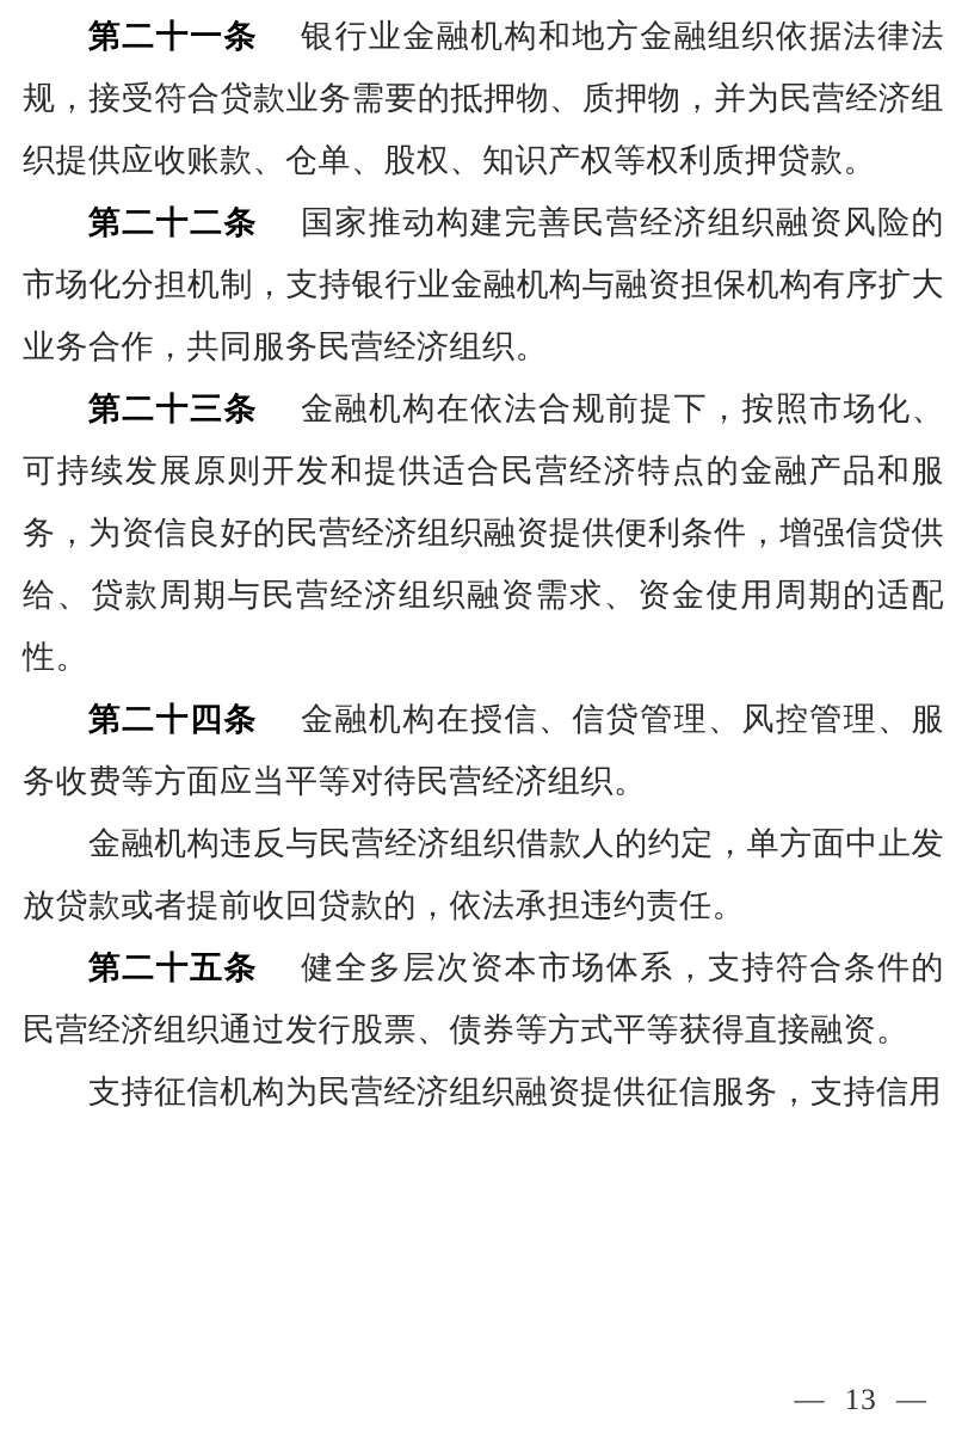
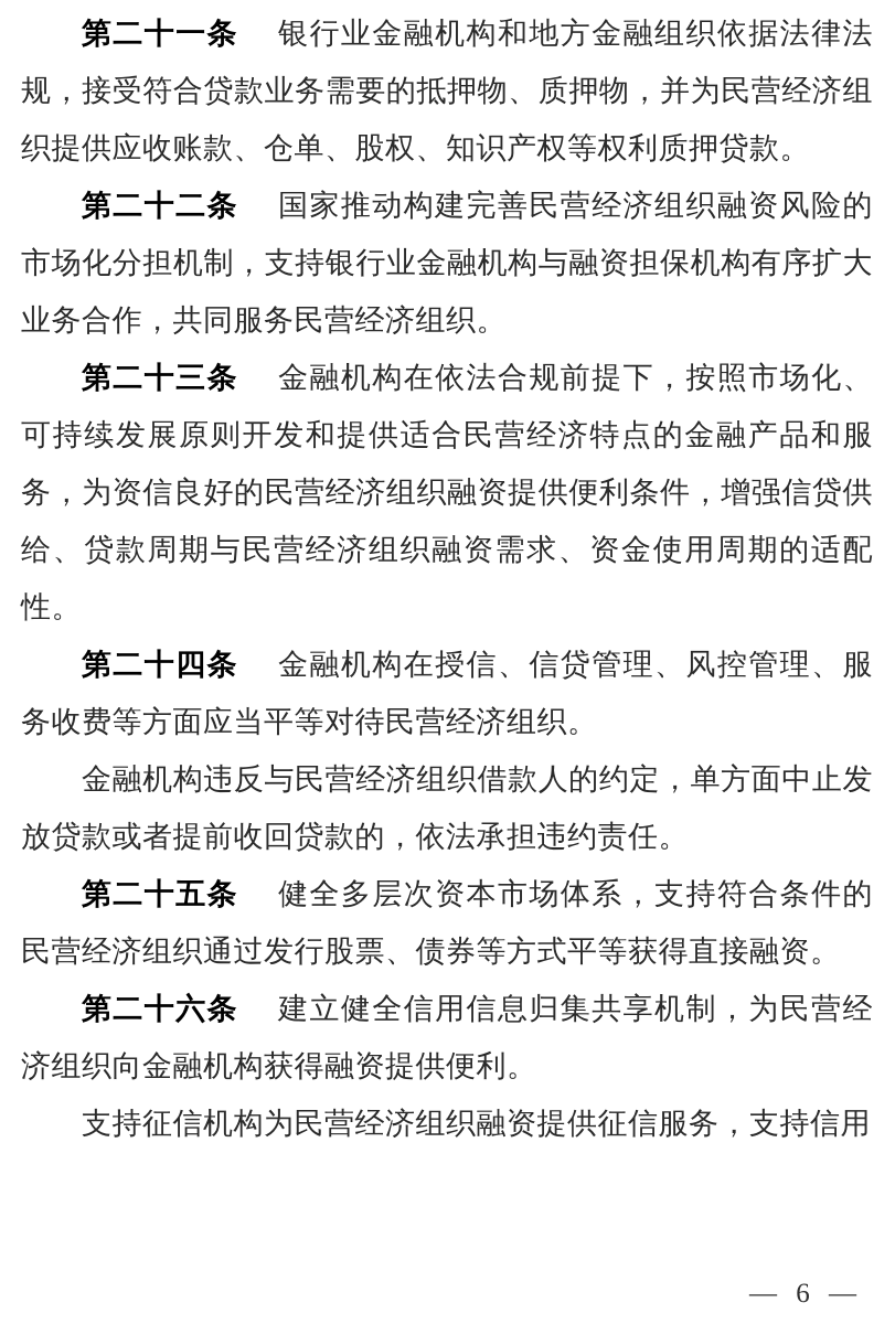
  第二十一条 银行业金融机构和地方金融组织依据法律法规，接受符合贷款业务需要的抵押物、质押物，并为民营经济组织提供应收账款、仓单、股权、知识产权等权利质押贷款。
  第二十二条 国家推动构建完善民营经济组织融资风险的市场化分担机制，支持银行业金融机构与融资担保机构有序扩大业务合作，共同服务民营经济组织。
  第二十三条 金融机构在依法合规前提下，按照市场化、可持续发展原则开发和提供适合民营经济特点的金融产品和服务，为资信良好的民营经济组织融资提供便利条件，增强信贷供给、贷款周期与民营经济组织融资需求、资金使用周期的适配性。
  第二十四条 金融机构在授信、信贷管理、风控管理、服务收费等方面应当平等对待民营经济组织。
  金融机构违反与民营经济组织借款人的约定，单方面中止发放贷款或者提前收回贷款的，依法承担违约责任。
  第二十五条 健全多层次资本市场体系，支持符合条件的民营经济组织通过发行股票、债券等方式平等获得直接融资。
+ 第二十六条 建立健全信用信息归集共享机制，为民营经济组织向金融机构获得融资提供便利。
  支持征信机构为民营经济组织融资提供征信服务，支持信用
- — 13 —
+ — 6 —
